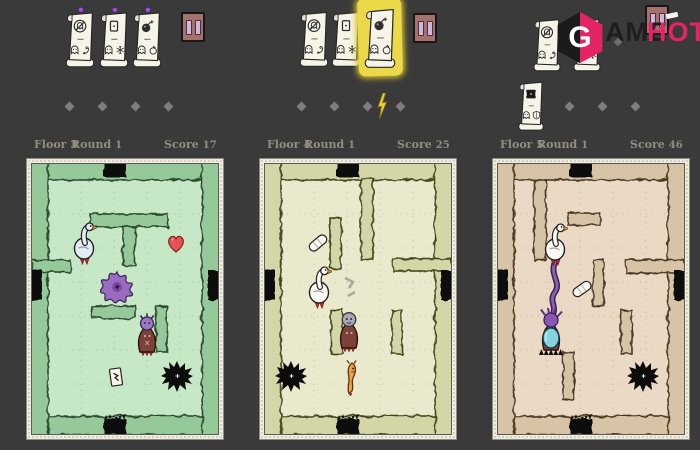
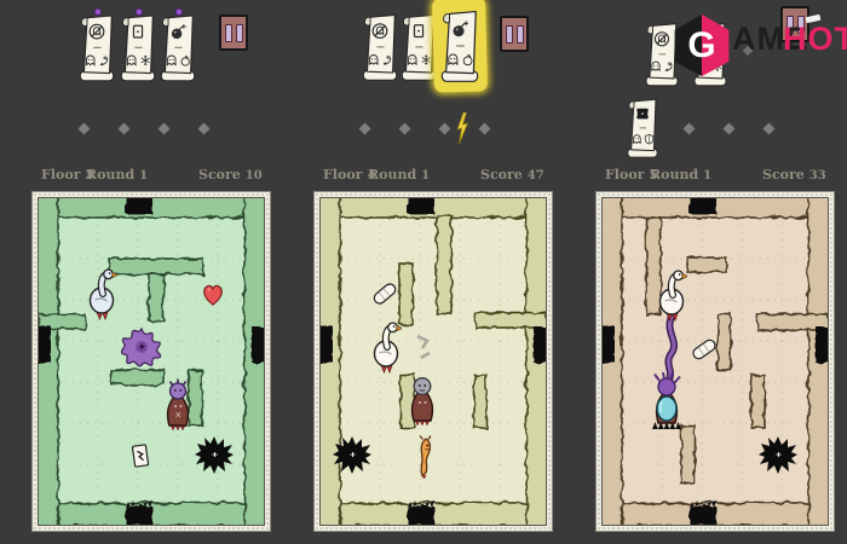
  Floor 3
  Round 1
- Score 17
+ Score 10
  Floor 4
  Round 1
- Score 25
+ Score 47
  Floor 5
  Round 1
- Score 46
+ Score 33
  G
  AME
  HOT
